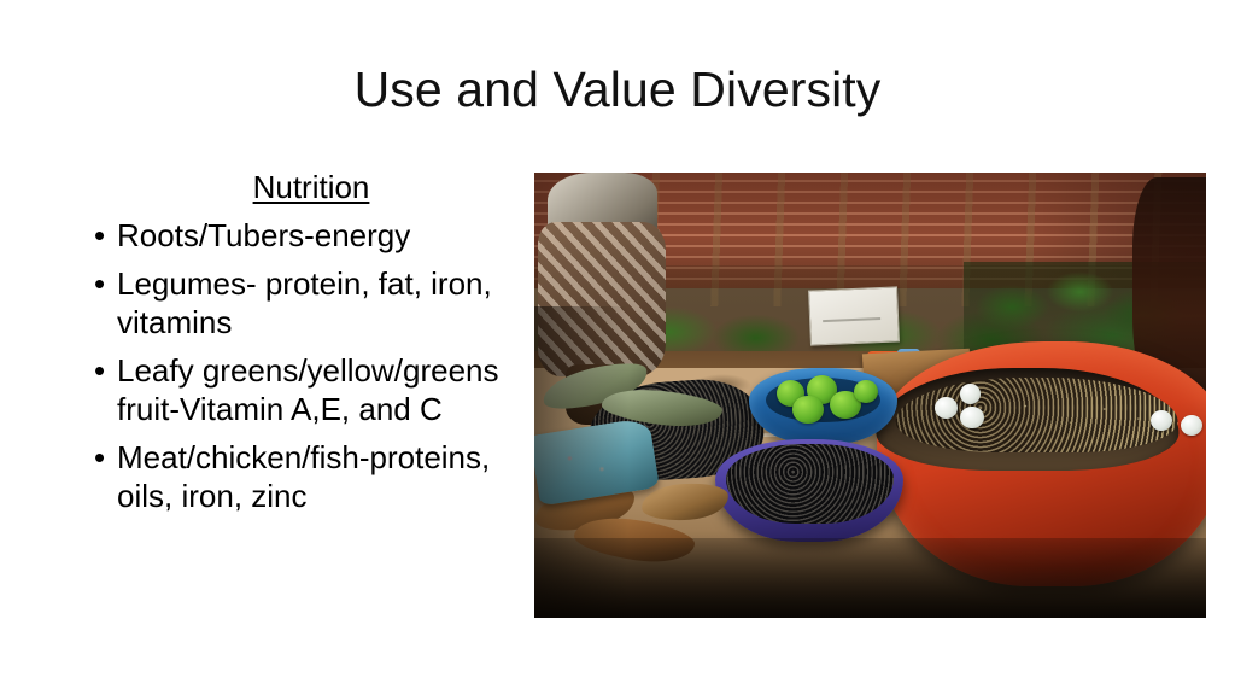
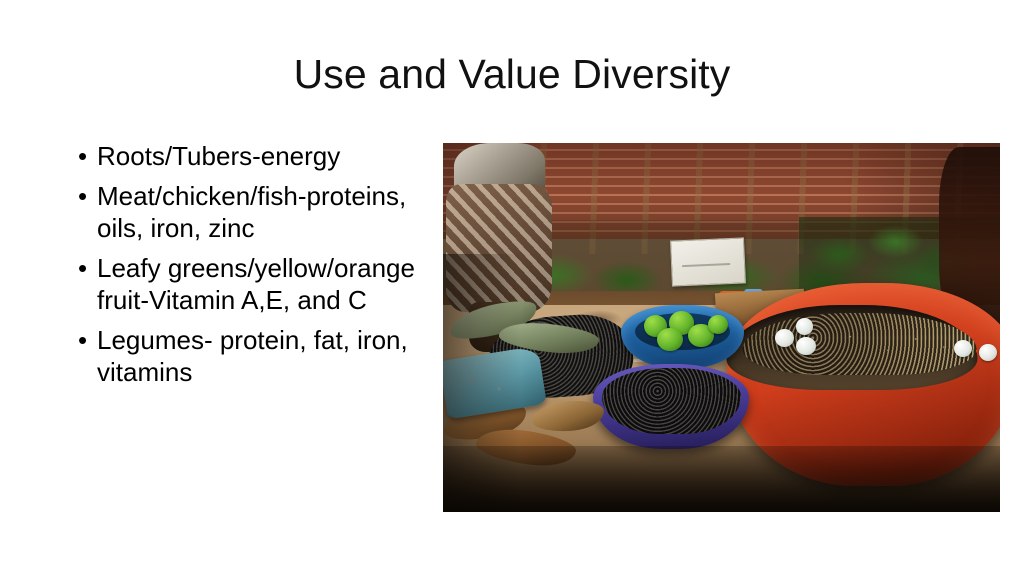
  Use and Value Diversity
- Nutrition
  •
  Roots/Tubers-energy
  •
- Legumes- protein, fat, iron, vitamins
+ Meat/chicken/fish-proteins, oils, iron, zinc
  •
- Leafy greens/yellow/greens fruit-Vitamin A,E, and C
+ Leafy greens/yellow/orange fruit-Vitamin A,E, and C
  •
- Meat/chicken/fish-proteins, oils, iron, zinc
+ Legumes- protein, fat, iron, vitamins
